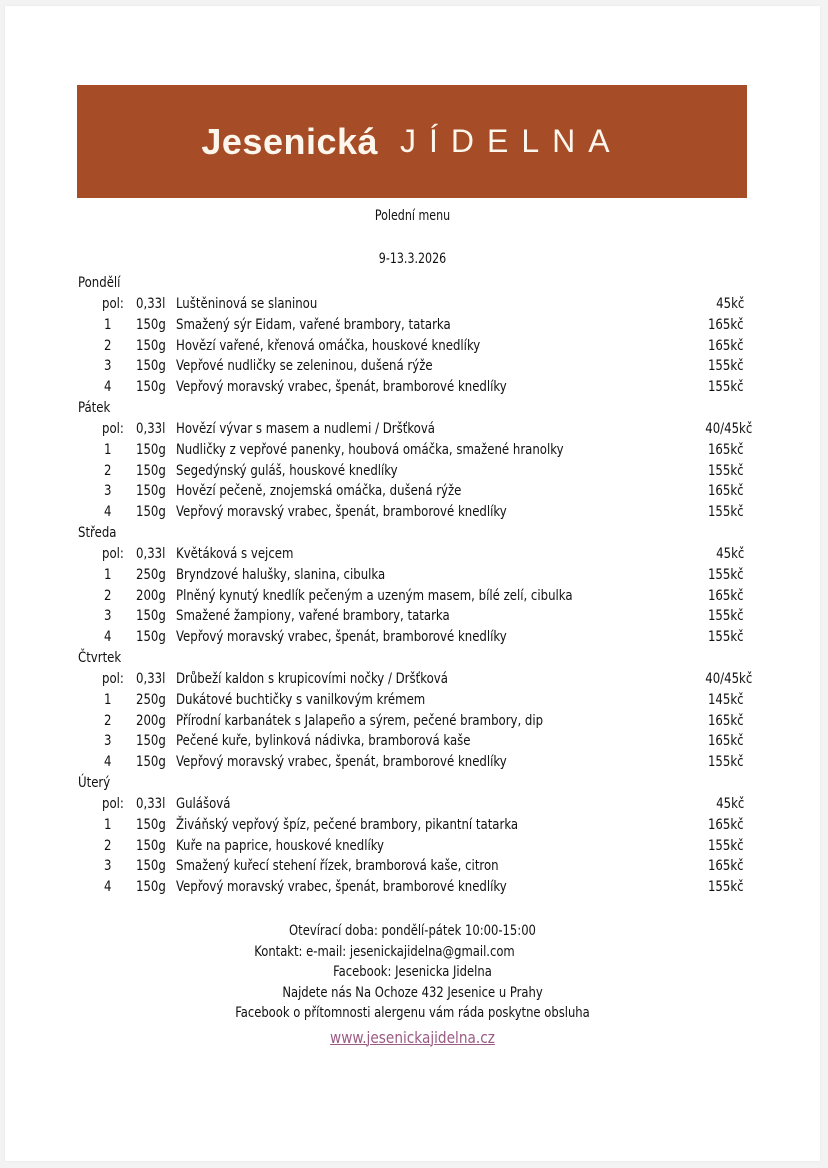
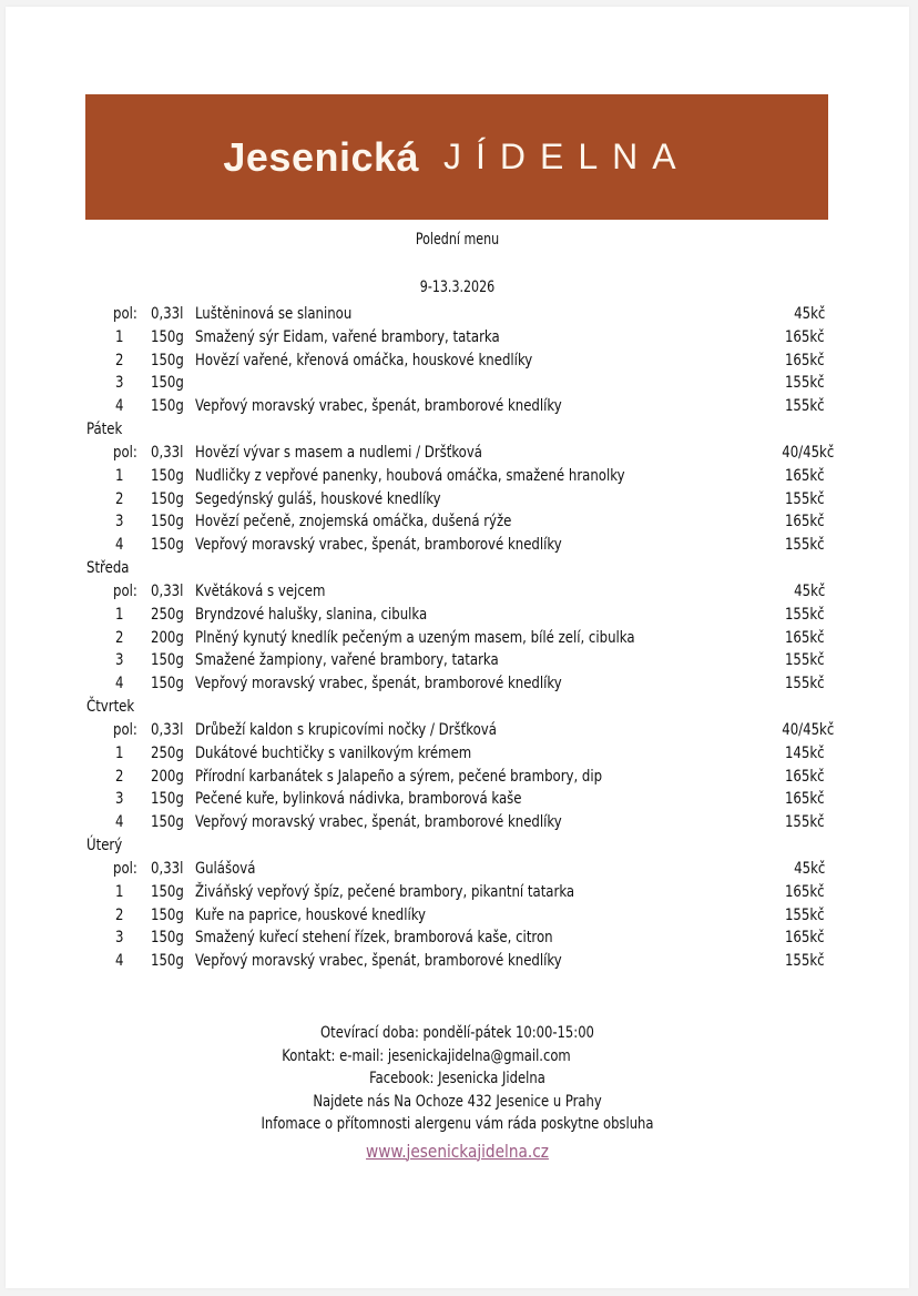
  Jesenická
  JÍDELNA
  Polední menu
  9-13.3.2026
- Pondělí
  pol:
  0,33l
  Luštěninová se slaninou
  45kč
  1
  150g
  Smažený sýr Eidam, vařené brambory, tatarka
  165kč
  2
  150g
  Hovězí vařené, křenová omáčka, houskové knedlíky
  165kč
  3
  150g
- Vepřové nudličky se zeleninou, dušená rýže
  155kč
  4
  150g
  Vepřový moravský vrabec, špenát, bramborové knedlíky
  155kč
  Pátek
  pol:
  0,33l
  Hovězí vývar s masem a nudlemi / Dršťková
  40/45kč
  1
  150g
  Nudličky z vepřové panenky, houbová omáčka, smažené hranolky
  165kč
  2
  150g
  Segedýnský guláš, houskové knedlíky
  155kč
  3
  150g
  Hovězí pečeně, znojemská omáčka, dušená rýže
  165kč
  4
  150g
  Vepřový moravský vrabec, špenát, bramborové knedlíky
  155kč
  Středa
  pol:
  0,33l
  Květáková s vejcem
  45kč
  1
  250g
  Bryndzové halušky, slanina, cibulka
  155kč
  2
  200g
  Plněný kynutý knedlík pečeným a uzeným masem, bílé zelí, cibulka
  165kč
  3
  150g
  Smažené žampiony, vařené brambory, tatarka
  155kč
  4
  150g
  Vepřový moravský vrabec, špenát, bramborové knedlíky
  155kč
  Čtvrtek
  pol:
  0,33l
  Drůbeží kaldon s krupicovími nočky / Dršťková
  40/45kč
  1
  250g
  Dukátové buchtičky s vanilkovým krémem
  145kč
  2
  200g
  Přírodní karbanátek s Jalapeño a sýrem, pečené brambory, dip
  165kč
  3
  150g
  Pečené kuře, bylinková nádivka, bramborová kaše
  165kč
  4
  150g
  Vepřový moravský vrabec, špenát, bramborové knedlíky
  155kč
  Úterý
  pol:
  0,33l
  Gulášová
  45kč
  1
  150g
  Živáňský vepřový špíz, pečené brambory, pikantní tatarka
  165kč
  2
  150g
  Kuře na paprice, houskové knedlíky
  155kč
  3
  150g
  Smažený kuřecí stehení řízek, bramborová kaše, citron
  165kč
  4
  150g
  Vepřový moravský vrabec, špenát, bramborové knedlíky
  155kč
  Otevírací doba: pondělí-pátek 10:00-15:00
  Kontakt: e-mail: jesenickajidelna@gmail.com
  Facebook: Jesenicka Jidelna
  Najdete nás Na Ochoze 432 Jesenice u Prahy
- Facebook o přítomnosti alergenu vám ráda poskytne obsluha
+ Infomace o přítomnosti alergenu vám ráda poskytne obsluha
  www.jesenickajidelna.cz
